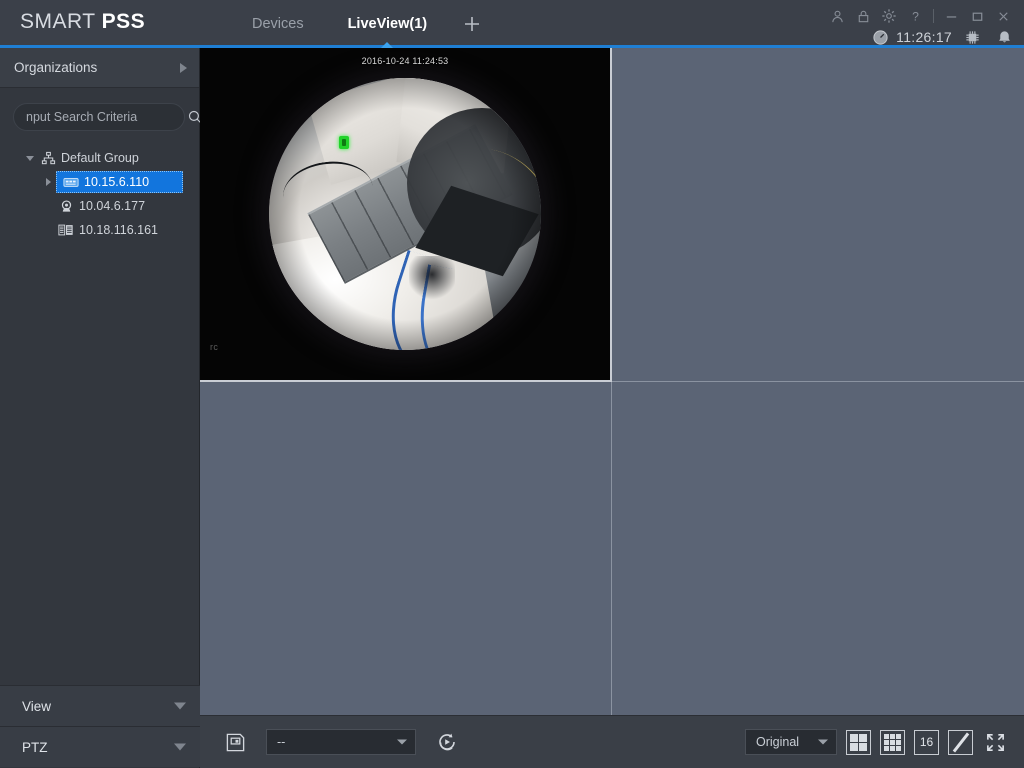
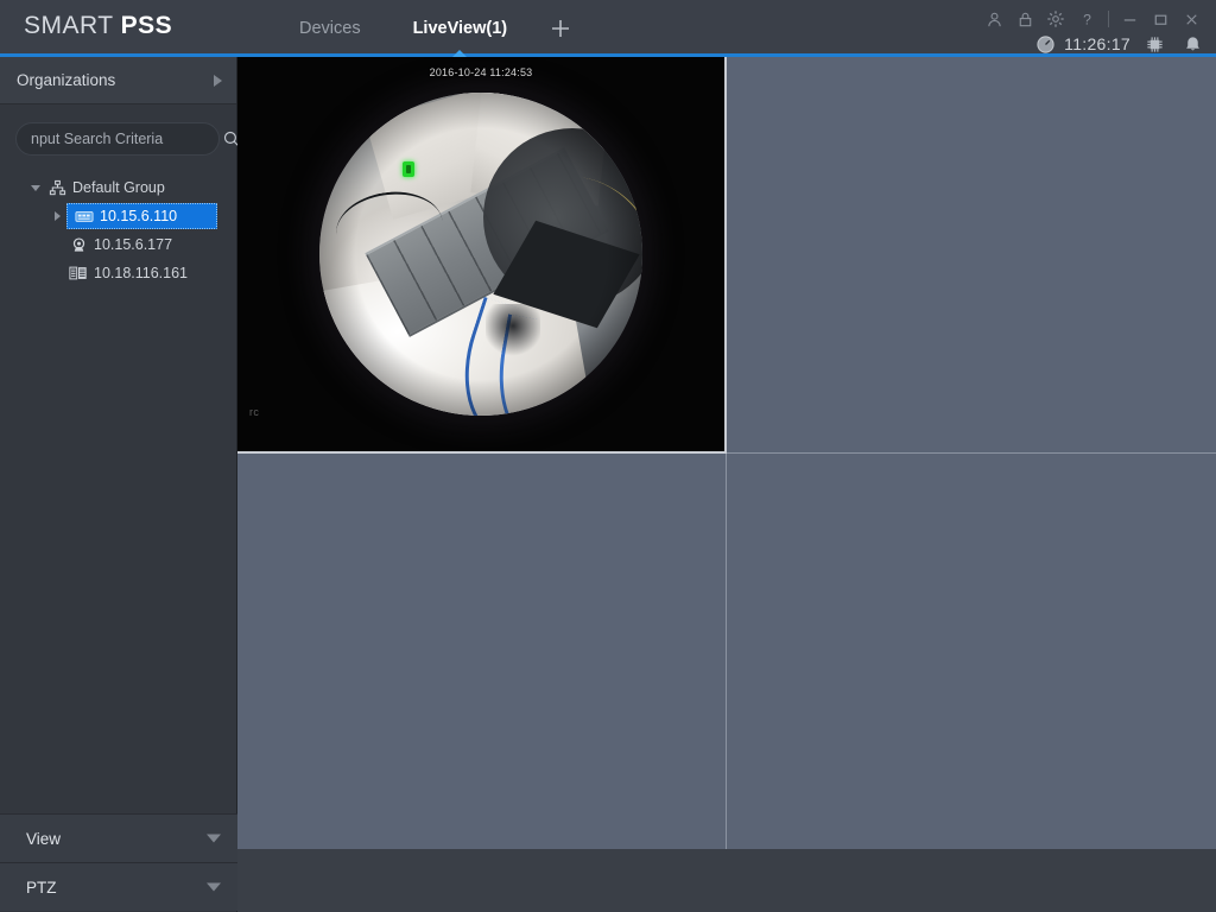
  SMART PSS
  Devices
  LiveView(1)
  ?
  11:26:17
  Organizations
  nput Search Criteria
  Default Group
  10.15.6.110
- 10.04.6.177
+ 10.15.6.177
  10.18.116.161
  View
  PTZ
  2016-10-24 11:24:53
  rc
- --
- Original
- 16
